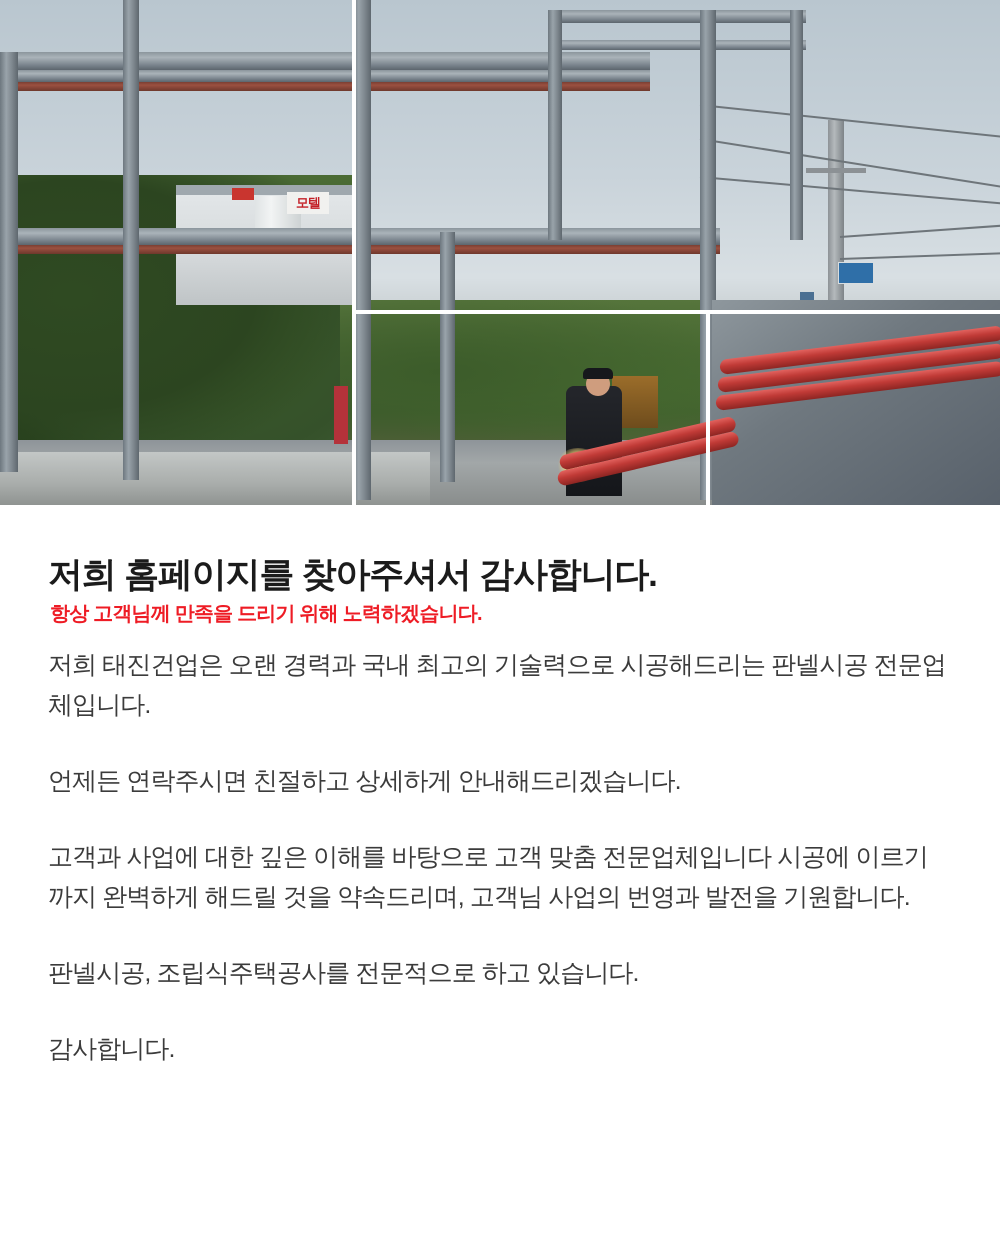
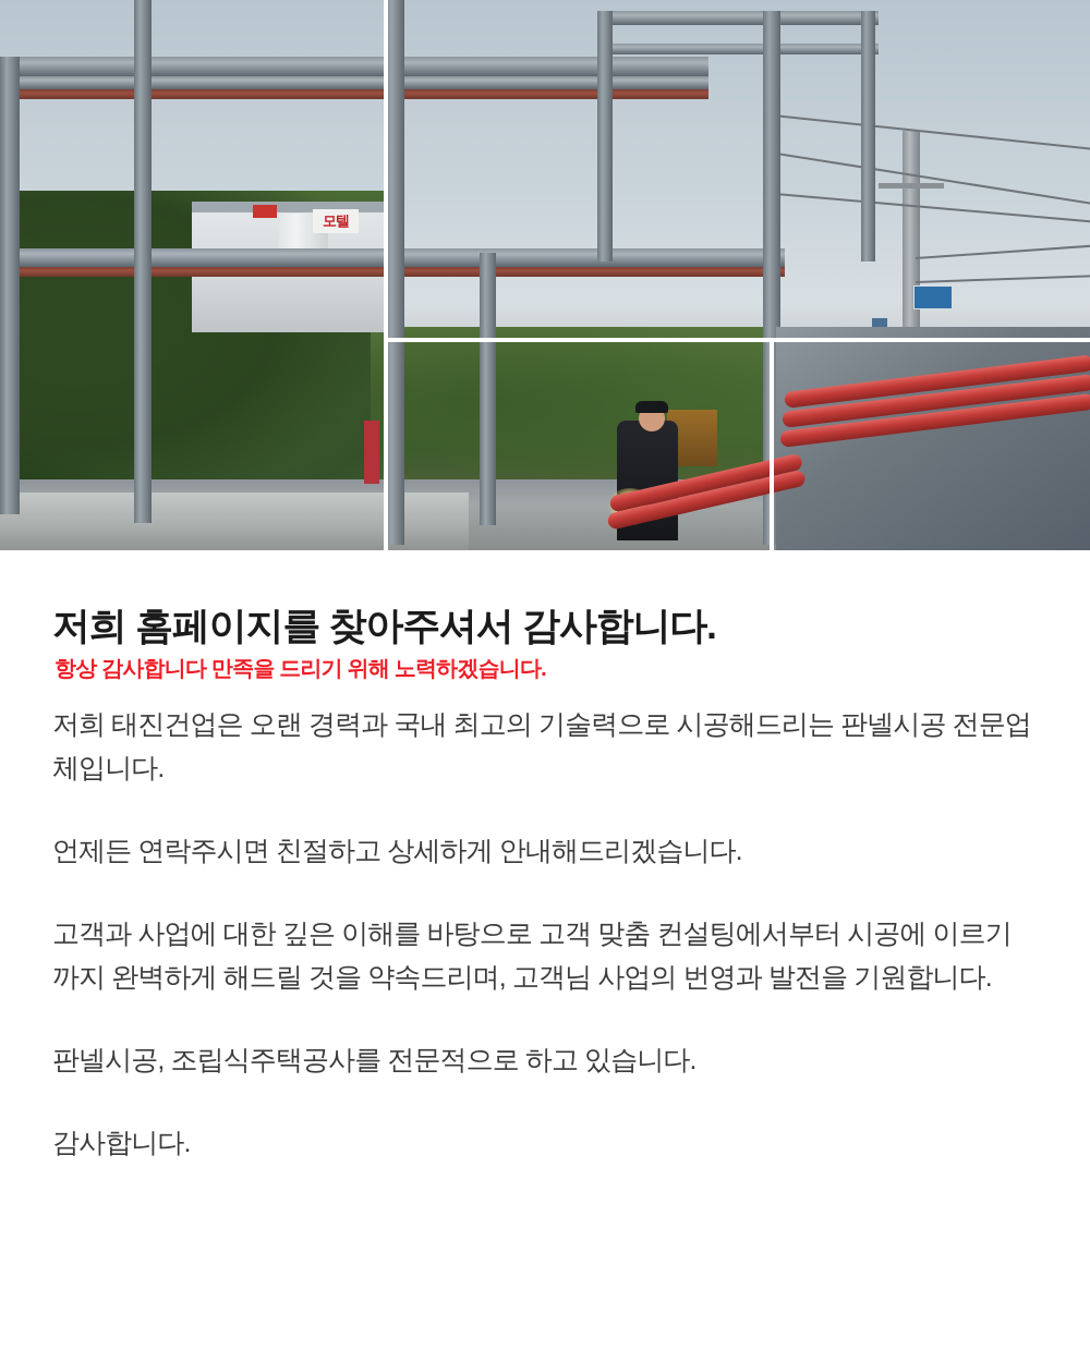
  모텔
  저희 홈페이지를 찾아주셔서 감사합니다.
- 항상 고객님께 만족을 드리기 위해 노력하겠습니다.
+ 항상 감사합니다 만족을 드리기 위해 노력하겠습니다.
  저희 태진건업은 오랜 경력과 국내 최고의 기술력으로 시공해드리는 판넬시공 전문업체입니다.
  언제든 연락주시면 친절하고 상세하게 안내해드리겠습니다.
- 고객과 사업에 대한 깊은 이해를 바탕으로 고객 맞춤 전문업체입니다 시공에 이르기까지 완벽하게 해드릴 것을 약속드리며, 고객님 사업의 번영과 발전을 기원합니다.
+ 고객과 사업에 대한 깊은 이해를 바탕으로 고객 맞춤 컨설팅에서부터 시공에 이르기까지 완벽하게 해드릴 것을 약속드리며, 고객님 사업의 번영과 발전을 기원합니다.
  판넬시공, 조립식주택공사를 전문적으로 하고 있습니다.
  감사합니다.
